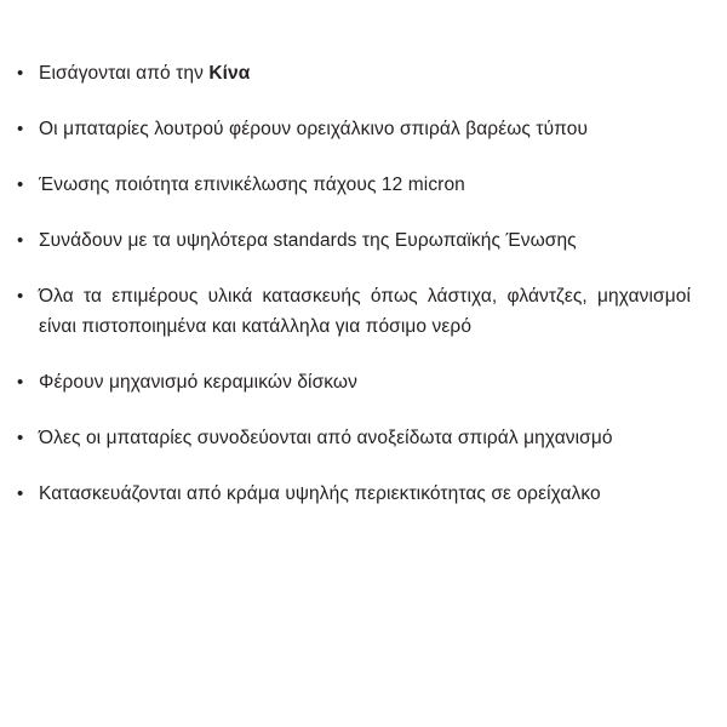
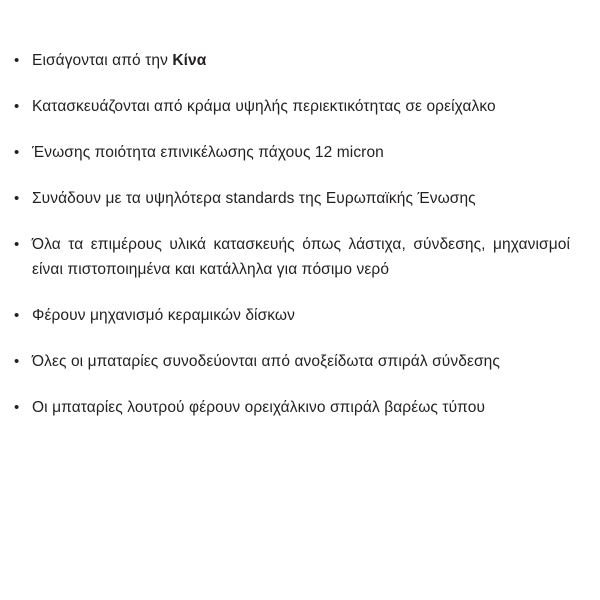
  •
  Εισάγονται από την Κίνα
  •
- Οι μπαταρίες λουτρού φέρουν ορειχάλκινο σπιράλ βαρέως τύπου
+ Κατασκευάζονται από κράμα υψηλής περιεκτικότητας σε ορείχαλκο
  •
  Ένωσης ποιότητα επινικέλωσης πάχους 12 micron
  •
  Συνάδουν με τα υψηλότερα standards της Ευρωπαϊκής Ένωσης
  •
- Όλα τα επιμέρους υλικά κατασκευής όπως λάστιχα, φλάντζες, μηχανισμοί είναι πιστοποιημένα και κατάλληλα για πόσιμο νερό
+ Όλα τα επιμέρους υλικά κατασκευής όπως λάστιχα, σύνδεσης, μηχανισμοί είναι πιστοποιημένα και κατάλληλα για πόσιμο νερό
  •
  Φέρουν μηχανισμό κεραμικών δίσκων
  •
- Όλες οι μπαταρίες συνοδεύονται από ανοξείδωτα σπιράλ μηχανισμό
+ Όλες οι μπαταρίες συνοδεύονται από ανοξείδωτα σπιράλ σύνδεσης
  •
- Κατασκευάζονται από κράμα υψηλής περιεκτικότητας σε ορείχαλκο
+ Οι μπαταρίες λουτρού φέρουν ορειχάλκινο σπιράλ βαρέως τύπου
